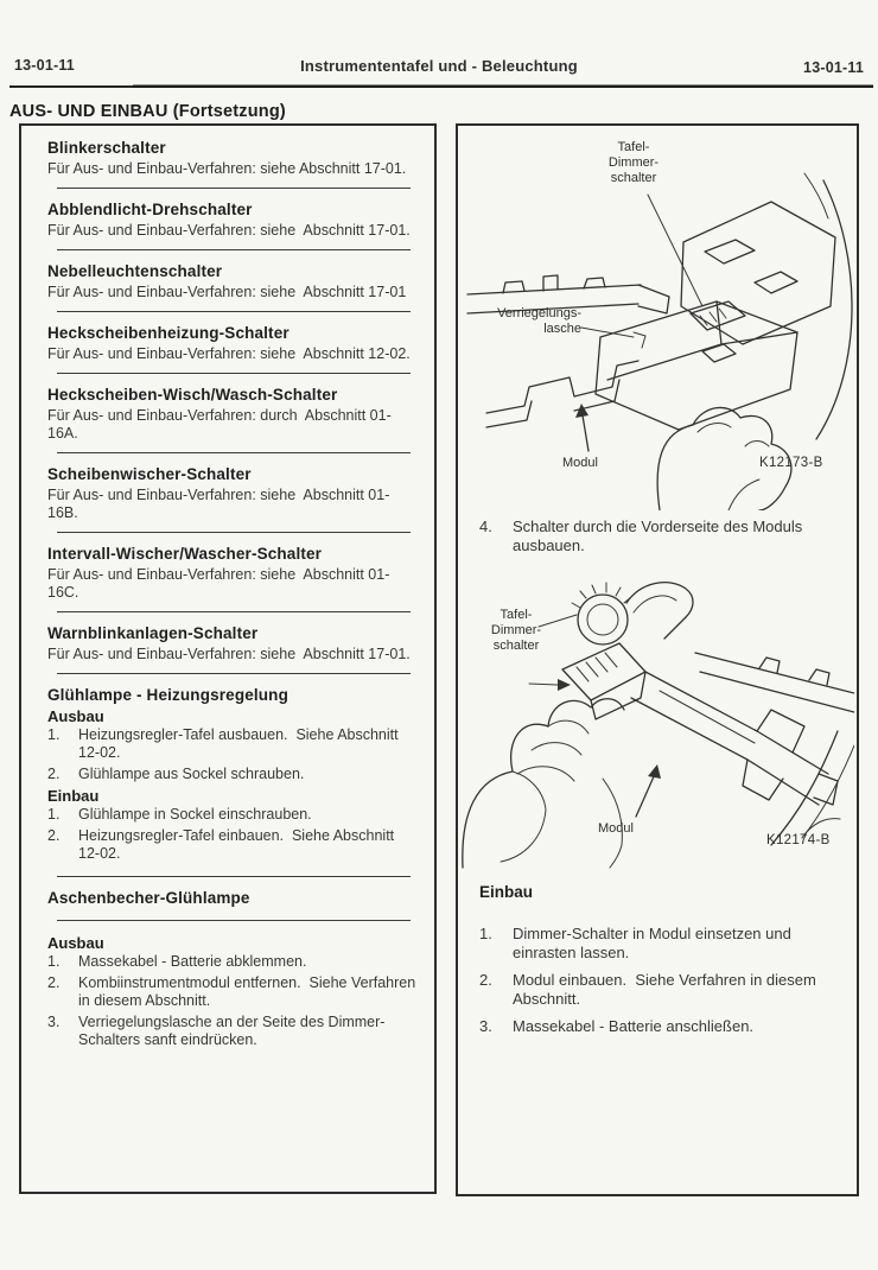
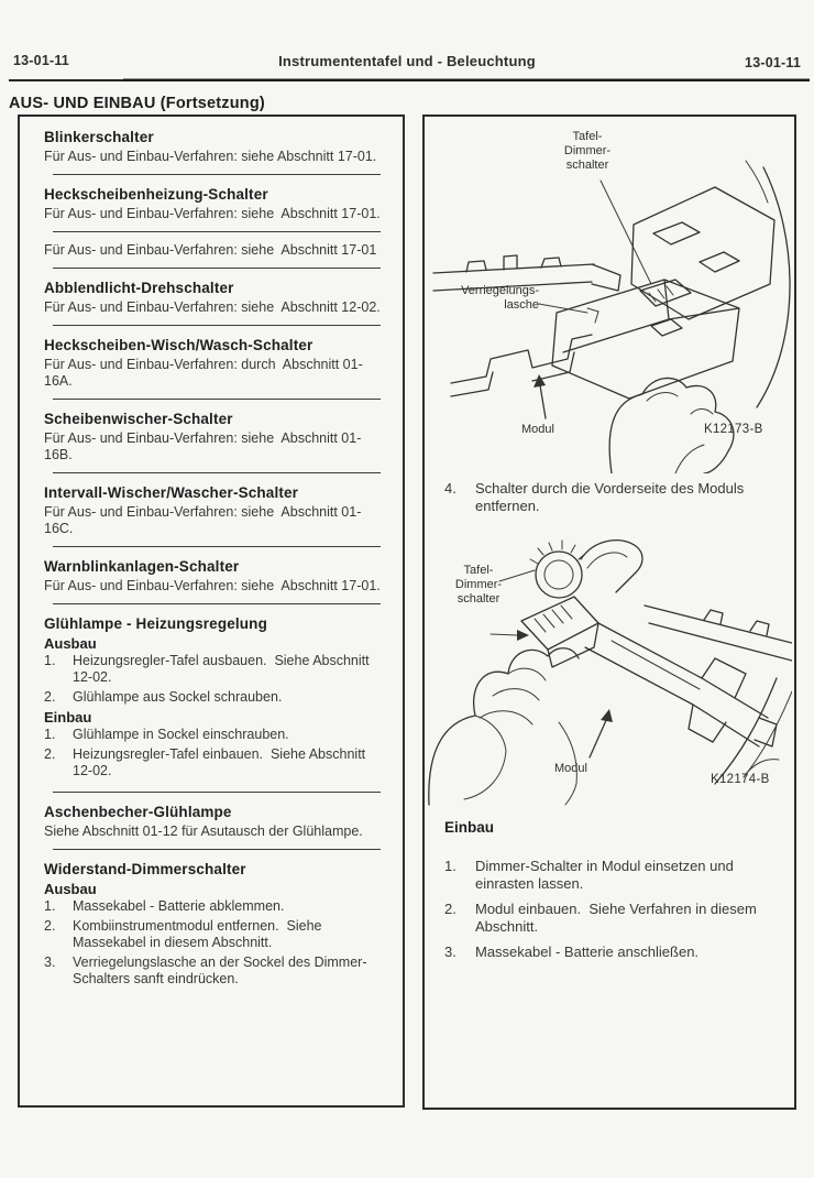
  13-01-11
  Instrumententafel und - Beleuchtung
  13-01-11
  AUS- UND EINBAU (Fortsetzung)
  Blinkerschalter
  Für Aus- und Einbau-Verfahren: siehe Abschnitt 17-01.
- Abblendlicht-Drehschalter
+ Heckscheibenheizung-Schalter
  Für Aus- und Einbau-Verfahren: siehe Abschnitt 17-01.
- Nebelleuchtenschalter
  Für Aus- und Einbau-Verfahren: siehe Abschnitt 17-01
- Heckscheibenheizung-Schalter
+ Abblendlicht-Drehschalter
  Für Aus- und Einbau-Verfahren: siehe Abschnitt 12-02.
  Heckscheiben-Wisch/Wasch-Schalter
  Für Aus- und Einbau-Verfahren: durch Abschnitt 01-16A.
  Scheibenwischer-Schalter
  Für Aus- und Einbau-Verfahren: siehe Abschnitt 01-16B.
  Intervall-Wischer/Wascher-Schalter
  Für Aus- und Einbau-Verfahren: siehe Abschnitt 01-16C.
  Warnblinkanlagen-Schalter
  Für Aus- und Einbau-Verfahren: siehe Abschnitt 17-01.
  Glühlampe - Heizungsregelung
  Ausbau
  1.
  Heizungsregler-Tafel ausbauen. Siehe Abschnitt 12-02.
  2.
  Glühlampe aus Sockel schrauben.
  Einbau
  1.
  Glühlampe in Sockel einschrauben.
  2.
  Heizungsregler-Tafel einbauen. Siehe Abschnitt 12-02.
  Aschenbecher-Glühlampe
+ Siehe Abschnitt 01-12 für Asutausch der Glühlampe.
+ Widerstand-Dimmerschalter
  Ausbau
  1.
  Massekabel - Batterie abklemmen.
  2.
- Kombiinstrumentmodul entfernen. Siehe Verfahren in diesem Abschnitt.
+ Kombiinstrumentmodul entfernen. Siehe Massekabel in diesem Abschnitt.
  3.
- Verriegelungslasche an der Seite des Dimmer-Schalters sanft eindrücken.
+ Verriegelungslasche an der Sockel des Dimmer-Schalters sanft eindrücken.
  Tafel-
  Dimmer-
  schalter
  Verriegelungs-
  lasche
  Modul
  K12173-B
  4.
- Schalter durch die Vorderseite des Moduls ausbauen.
+ Schalter durch die Vorderseite des Moduls entfernen.
  Tafel-
  Dimmer-
  schalter
  Modul
  K12174-B
  Einbau
  1.
  Dimmer-Schalter in Modul einsetzen und einrasten lassen.
  2.
  Modul einbauen. Siehe Verfahren in diesem Abschnitt.
  3.
  Massekabel - Batterie anschließen.
